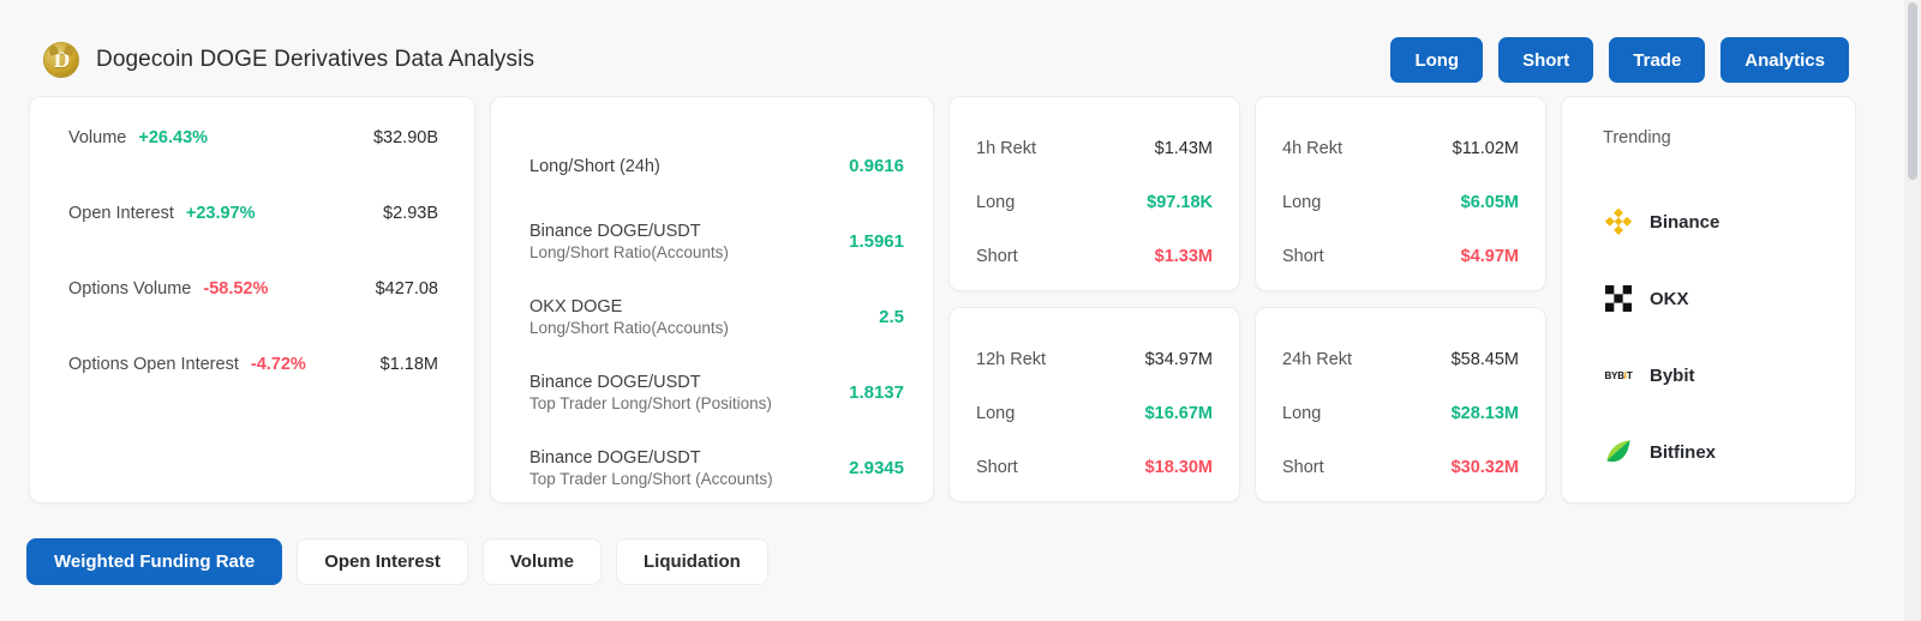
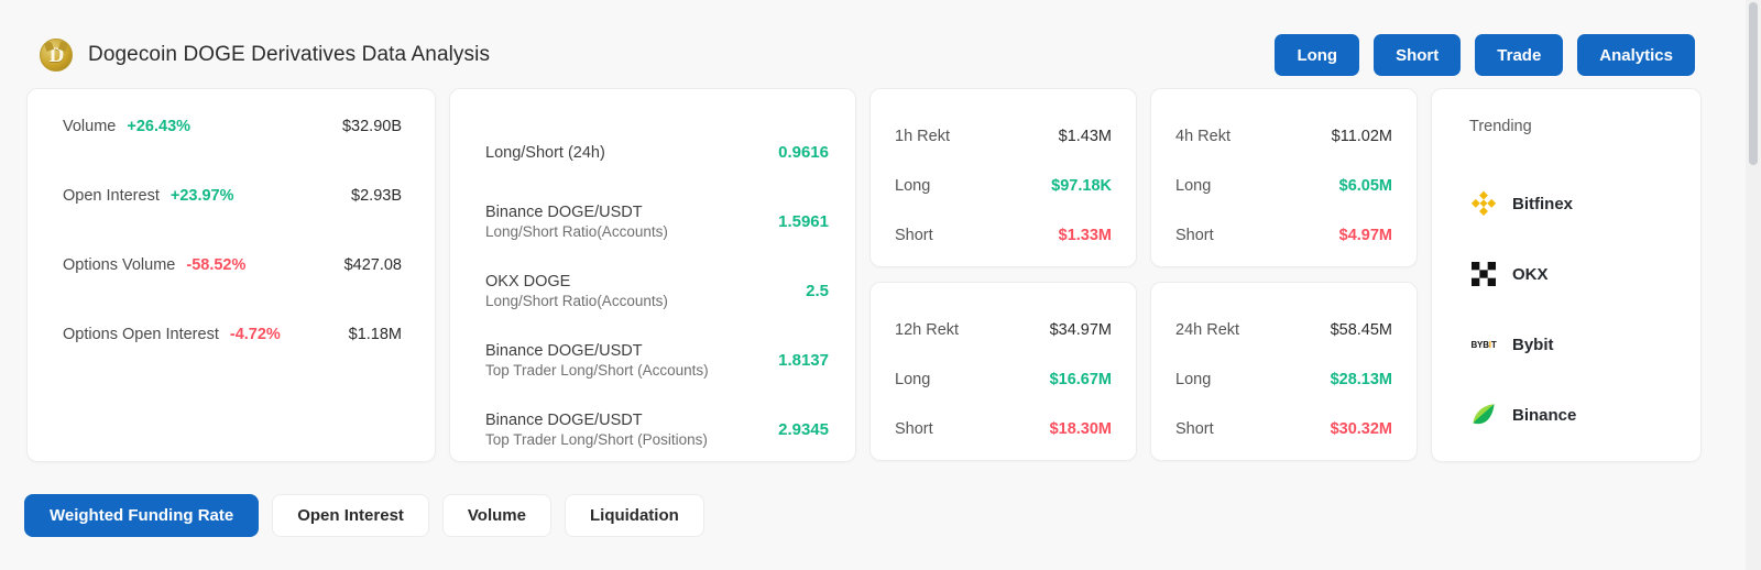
  D
  Dogecoin DOGE Derivatives Data Analysis
  Long
  Short
  Trade
  Analytics
  Volume
  +26.43%
  $32.90B
  Open Interest
  +23.97%
  $2.93B
  Options Volume
  -58.52%
  $427.08
  Options Open Interest
  -4.72%
  $1.18M
  Long/Short (24h)
  0.9616
  Binance DOGE/USDT
  Long/Short Ratio(Accounts)
  1.5961
  OKX DOGE
  Long/Short Ratio(Accounts)
  2.5
  Binance DOGE/USDT
- Top Trader Long/Short (Positions)
+ Top Trader Long/Short (Accounts)
  1.8137
  Binance DOGE/USDT
- Top Trader Long/Short (Accounts)
+ Top Trader Long/Short (Positions)
  2.9345
  1h Rekt
  $1.43M
  Long
  $97.18K
  Short
  $1.33M
  12h Rekt
  $34.97M
  Long
  $16.67M
  Short
  $18.30M
  4h Rekt
  $11.02M
  Long
  $6.05M
  Short
  $4.97M
  24h Rekt
  $58.45M
  Long
  $28.13M
  Short
  $30.32M
  Trending
- Binance
+ Bitfinex
  OKX
  BYBIT
  Bybit
- Bitfinex
+ Binance
  Weighted Funding Rate
  Open Interest
  Volume
  Liquidation
